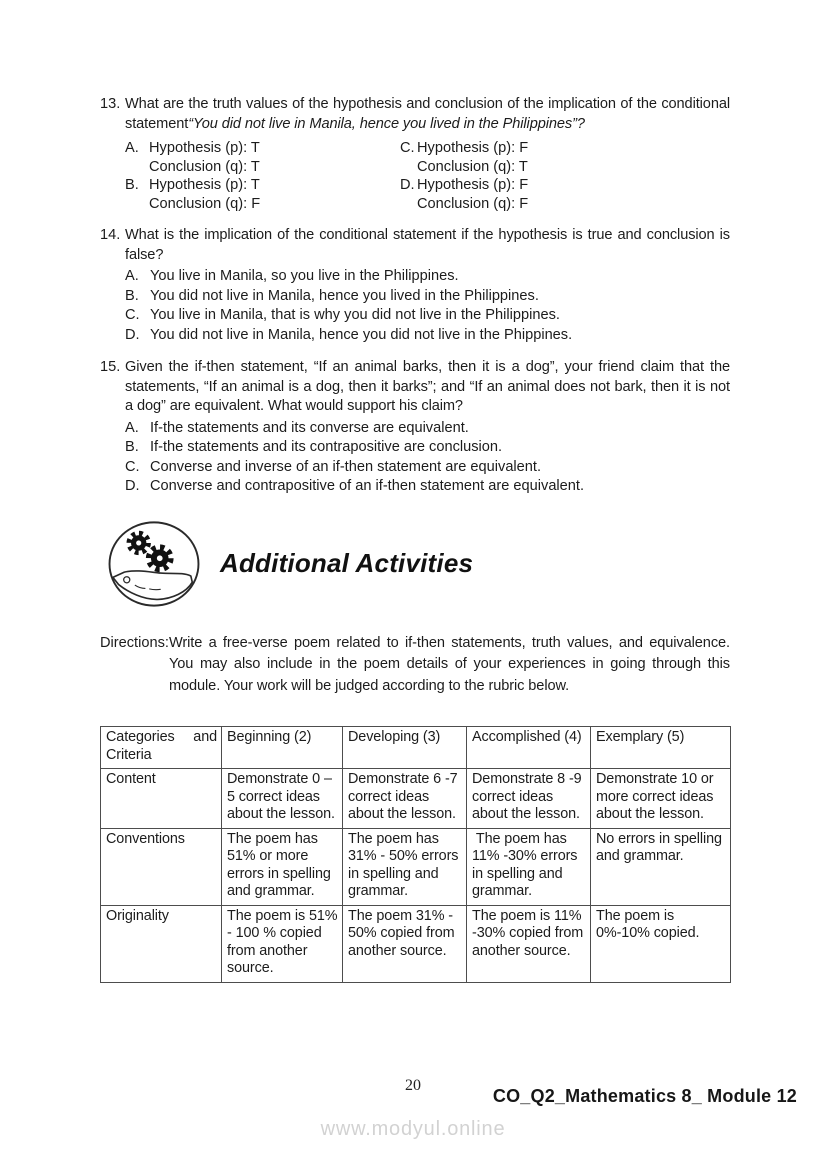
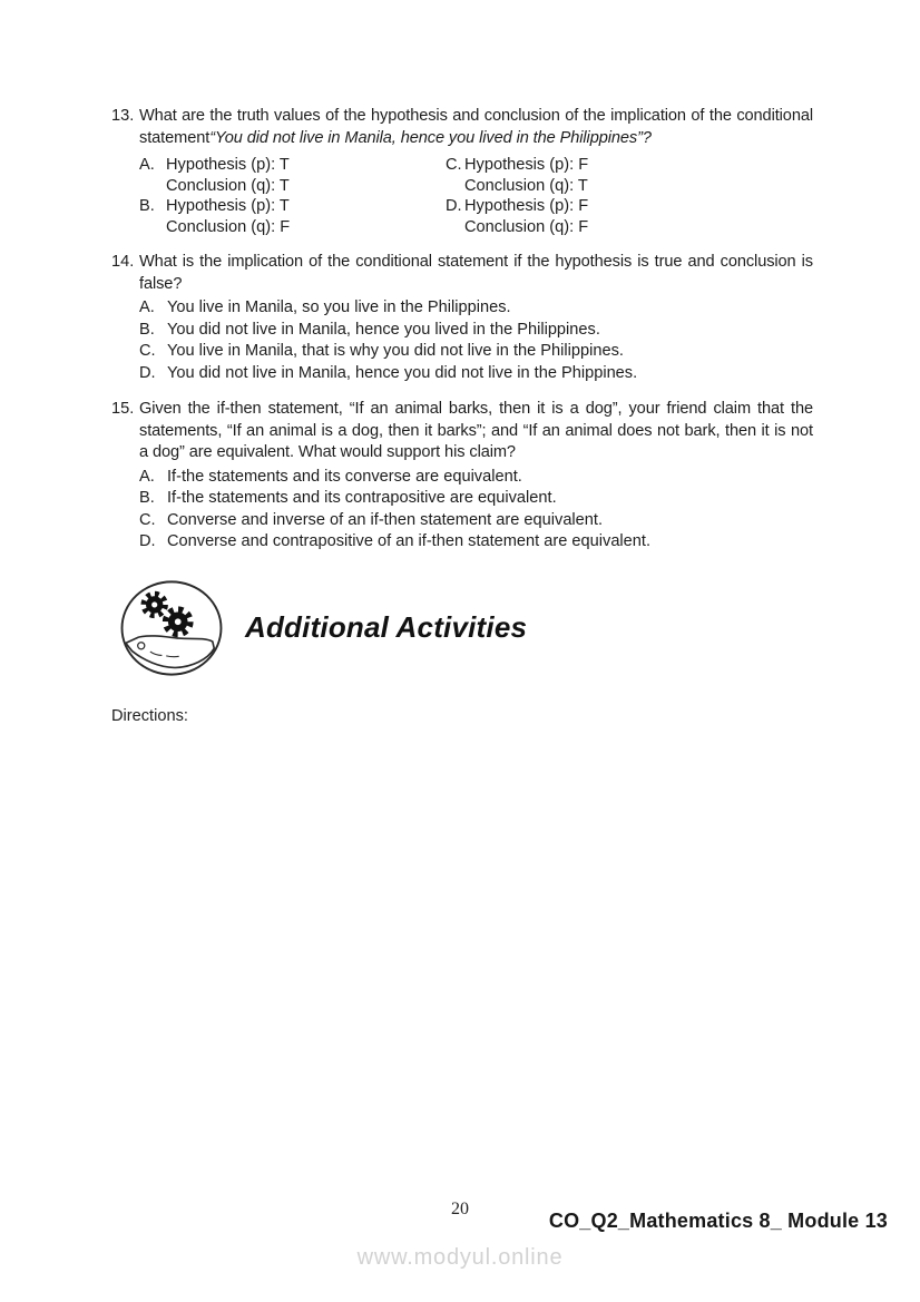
  13.
  What are the truth values of the hypothesis and conclusion of the implication of the conditional statement“You did not live in Manila, hence you lived in the Philippines”?
  A.
  Hypothesis (p): T
  Conclusion (q): T
  B.
  Hypothesis (p): T
  Conclusion (q): F
  C.
  Hypothesis (p): F
  Conclusion (q): T
  D.
  Hypothesis (p): F
  Conclusion (q): F
  14.
  What is the implication of the conditional statement if the hypothesis is true and conclusion is false?
  A.
  You live in Manila, so you live in the Philippines.
  B.
  You did not live in Manila, hence you lived in the Philippines.
  C.
  You live in Manila, that is why you did not live in the Philippines.
  D.
  You did not live in Manila, hence you did not live in the Phippines.
  15.
  Given the if-then statement, “If an animal barks, then it is a dog”, your friend claim that the statements, “If an animal is a dog, then it barks”; and “If an animal does not bark, then it is not a dog” are equivalent. What would support his claim?
  A.
  If-the statements and its converse are equivalent.
  B.
- If-the statements and its contrapositive are conclusion.
+ If-the statements and its contrapositive are equivalent.
  C.
  Converse and inverse of an if-then statement are equivalent.
  D.
  Converse and contrapositive of an if-then statement are equivalent.
  Additional Activities
  Directions:
- Write a free-verse poem related to if-then statements, truth values, and equivalence. You may also include in the poem details of your experiences in going through this module. Your work will be judged according to the rubric below.
- Categories and Criteria	Beginning (2)	Developing (3)	Accomplished (4)	Exemplary (5)
- Content	Demonstrate 0 – 5 correct ideas about the lesson.	Demonstrate 6 -7 correct ideas about the lesson.	Demonstrate 8 -9 correct ideas about the lesson.	Demonstrate 10 or more correct ideas about the lesson.
- Conventions	The poem has 51% or more errors in spelling and grammar.	The poem has 31% - 50% errors in spelling and grammar.	The poem has 11% -30% errors in spelling and grammar.	No errors in spelling and grammar.
- Originality	The poem is 51% - 100 % copied from another source.	The poem 31% - 50% copied from another source.	The poem is 11% -30% copied from another source.	The poem is 0%-10% copied.
  20
- CO_Q2_Mathematics 8_ Module 12
+ CO_Q2_Mathematics 8_ Module 13
  www.modyul.online
